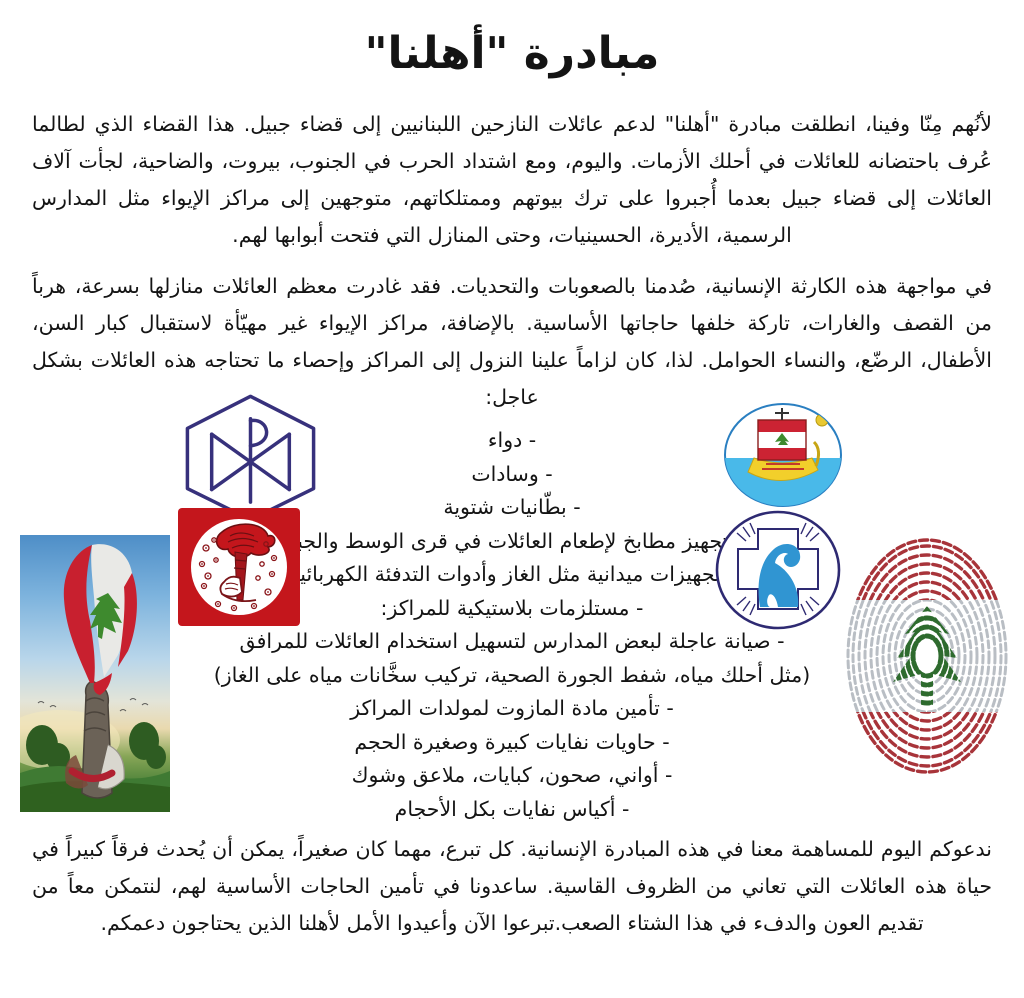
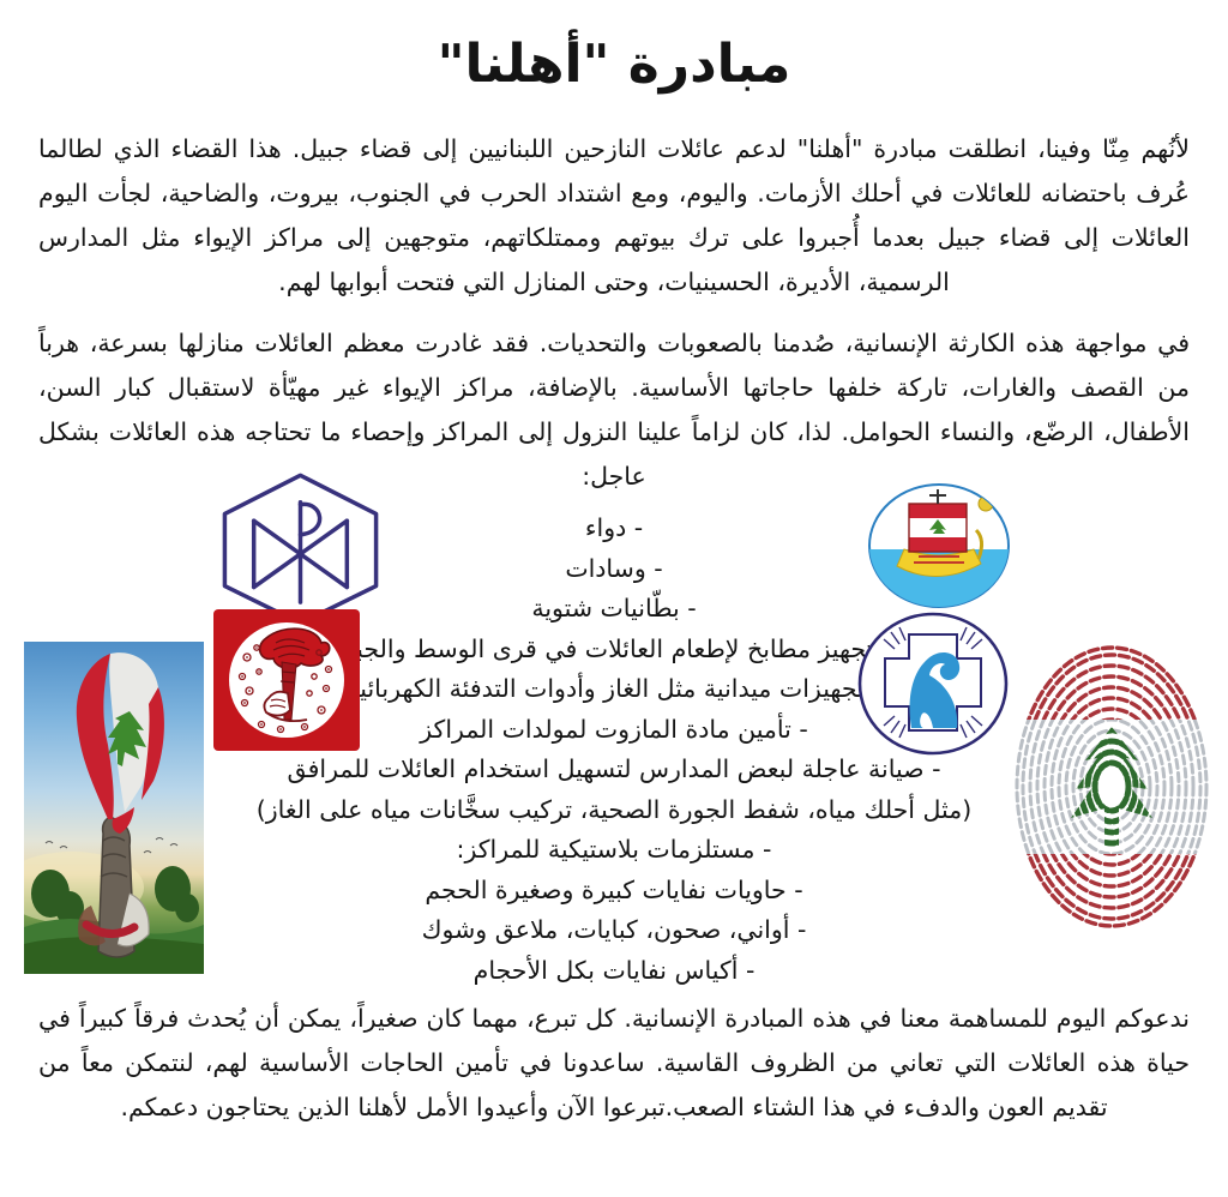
  مبادرة "أهلنا"
- لأنُهم مِنّا وفينا، انطلقت مبادرة "أهلنا" لدعم عائلات النازحين اللبنانيين إلى قضاء جبيل. هذا القضاء الذي لطالما عُرف باحتضانه للعائلات في أحلك الأزمات. واليوم، ومع اشتداد الحرب في الجنوب، بيروت، والضاحية، لجأت آلاف العائلات إلى قضاء جبيل بعدما أُجبروا على ترك بيوتهم وممتلكاتهم، متوجهين إلى مراكز الإيواء مثل المدارس الرسمية، الأديرة، الحسينيات، وحتى المنازل التي فتحت أبوابها لهم.
+ لأنُهم مِنّا وفينا، انطلقت مبادرة "أهلنا" لدعم عائلات النازحين اللبنانيين إلى قضاء جبيل. هذا القضاء الذي لطالما عُرف باحتضانه للعائلات في أحلك الأزمات. واليوم، ومع اشتداد الحرب في الجنوب، بيروت، والضاحية، لجأت اليوم العائلات إلى قضاء جبيل بعدما أُجبروا على ترك بيوتهم وممتلكاتهم، متوجهين إلى مراكز الإيواء مثل المدارس الرسمية، الأديرة، الحسينيات، وحتى المنازل التي فتحت أبوابها لهم.
  في مواجهة هذه الكارثة الإنسانية، صُدمنا بالصعوبات والتحديات. فقد غادرت معظم العائلات منازلها بسرعة، هرباً من القصف والغارات، تاركة خلفها حاجاتها الأساسية. بالإضافة، مراكز الإيواء غير مهيّأة لاستقبال كبار السن، الأطفال، الرضّع، والنساء الحوامل. لذا، كان لزاماً علينا النزول إلى المراكز وإحصاء ما تحتاجه هذه العائلات بشكل عاجل:
  - دواء
  - وسادات
  - بطّانيات شتوية
  جهيز مطابخ لإطعام العائلات في قرى الوسط والجب
  جهيزات ميدانية مثل الغاز وأدوات التدفئة الكهربائي
- - مستلزمات بلاستيكية للمراكز:
+ - تأمين مادة المازوت لمولدات المراكز
  - صيانة عاجلة لبعض المدارس لتسهيل استخدام العائلات للمرافق
  (مثل أحلك مياه، شفط الجورة الصحية، تركيب سخَّانات مياه على الغاز)
- - تأمين مادة المازوت لمولدات المراكز
+ - مستلزمات بلاستيكية للمراكز:
  - حاويات نفايات كبيرة وصغيرة الحجم
  - أواني، صحون، كبايات، ملاعق وشوك
  - أكياس نفايات بكل الأحجام
  ندعوكم اليوم للمساهمة معنا في هذه المبادرة الإنسانية. كل تبرع، مهما كان صغيراً، يمكن أن يُحدث فرقاً كبيراً في حياة هذه العائلات التي تعاني من الظروف القاسية. ساعدونا في تأمين الحاجات الأساسية لهم، لنتمكن معاً من تقديم العون والدفء في هذا الشتاء الصعب.تبرعوا الآن وأعيدوا الأمل لأهلنا الذين يحتاجون دعمكم.
